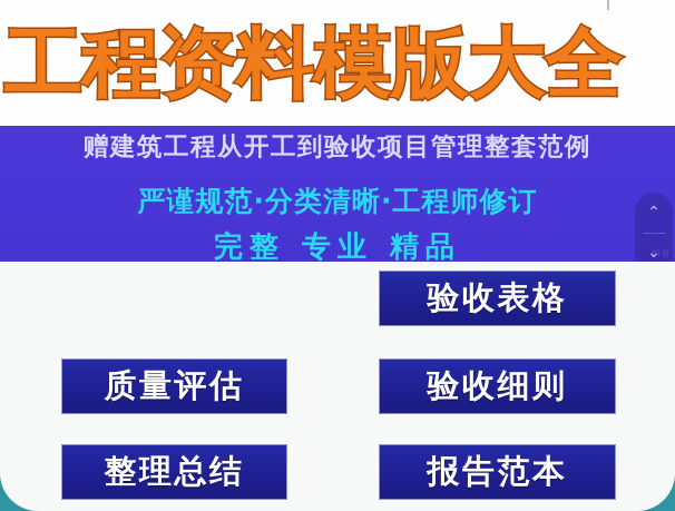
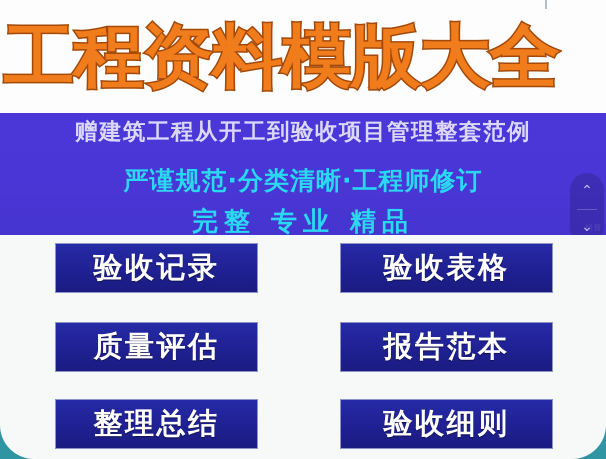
  工程资料模版大全
  赠建筑工程从开工到验收项目管理整套范例
  严谨规范·分类清晰·工程师修订
  完整 专业 精品
  抖音
  ⌃
  ⌄
+ 验收记录
  验收表格
  质量评估
- 验收细则
+ 报告范本
  整理总结
- 报告范本
+ 验收细则
